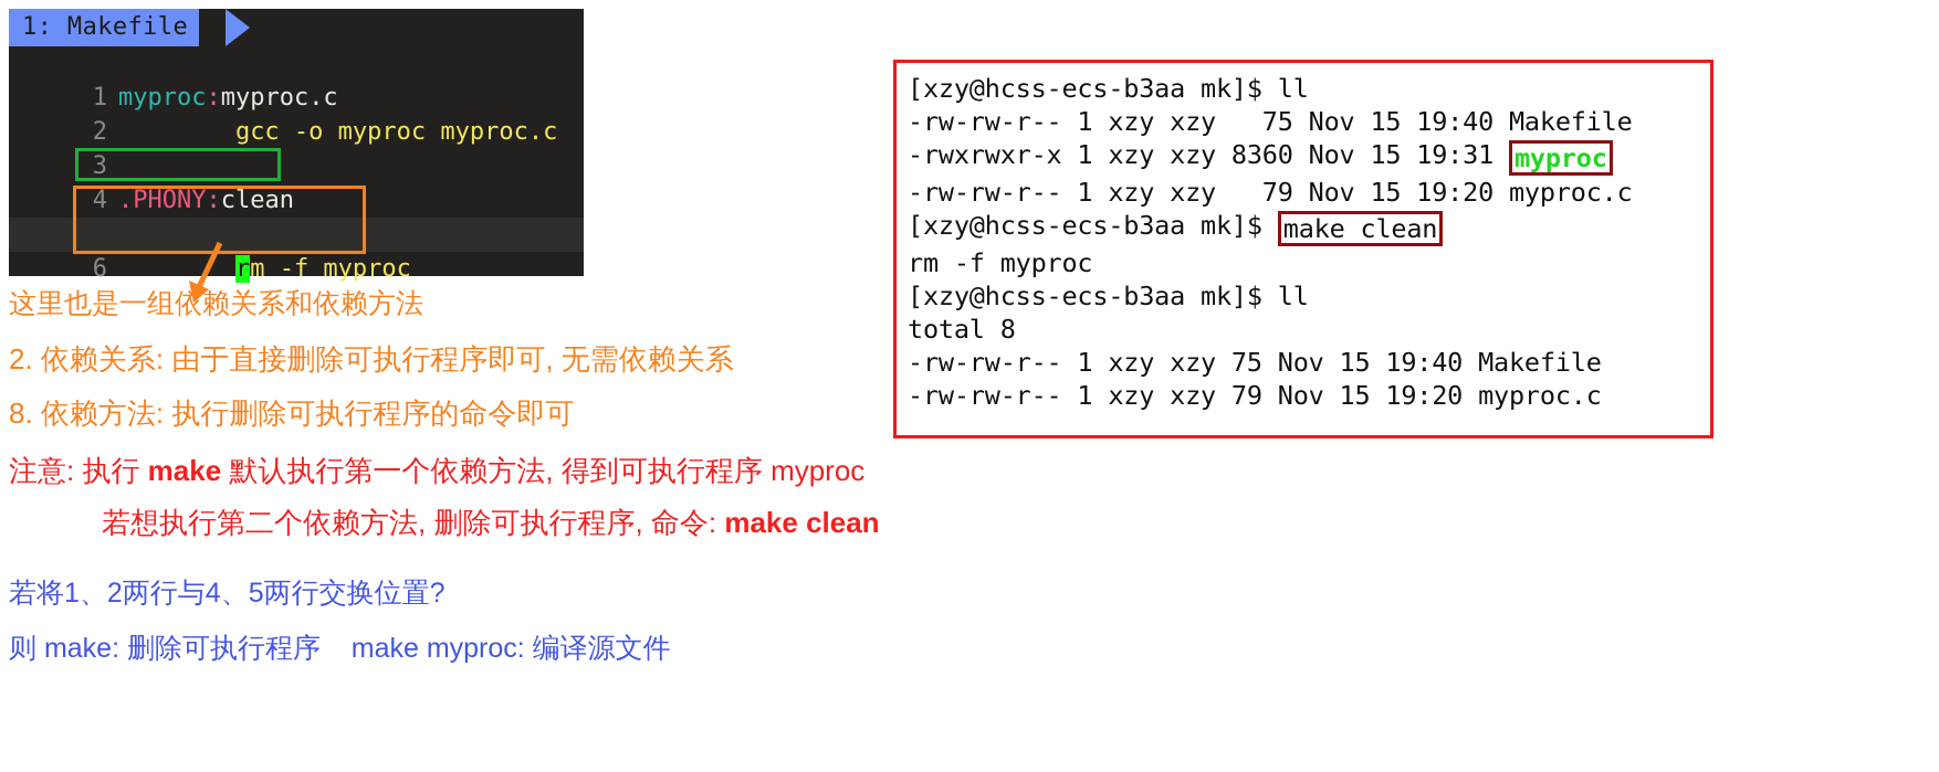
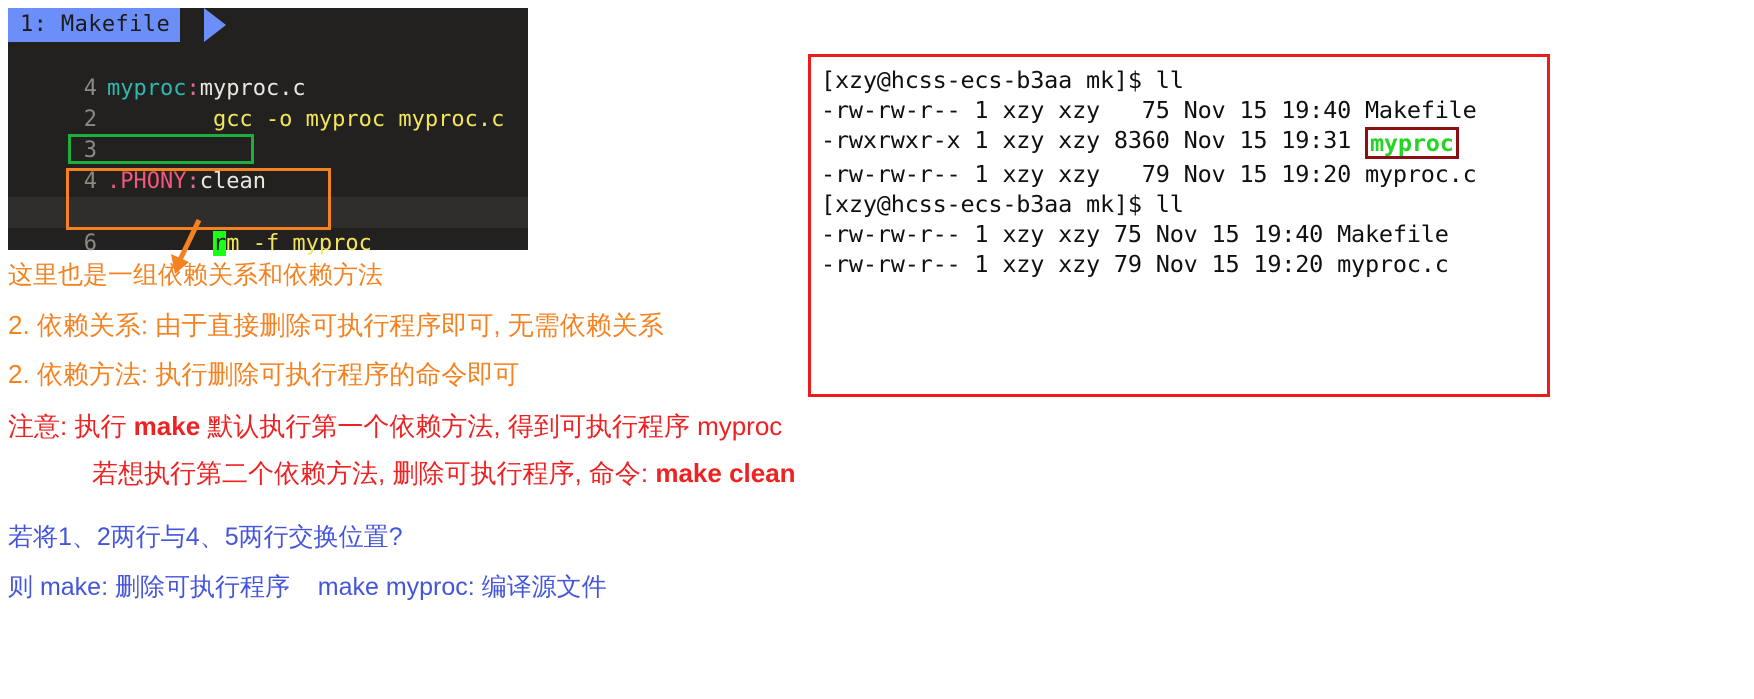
  1: Makefile
- 1 myproc:myproc.c
+ 4 myproc:myproc.c
  2 gcc -o myproc myproc.c
  3
  4 .PHONY:clean
  6 rm -f myproc
  [xzy@hcss-ecs-b3aa mk]$ ll
  -rw-rw-r-- 1 xzy xzy 75 Nov 15 19:40 Makefile
  -rwxrwxr-x 1 xzy xzy 8360 Nov 15 19:31 myproc
  -rw-rw-r-- 1 xzy xzy 79 Nov 15 19:20 myproc.c
- [xzy@hcss-ecs-b3aa mk]$ make clean
- rm -f myproc
  [xzy@hcss-ecs-b3aa mk]$ ll
- total 8
  -rw-rw-r-- 1 xzy xzy 75 Nov 15 19:40 Makefile
  -rw-rw-r-- 1 xzy xzy 79 Nov 15 19:20 myproc.c
  这里也是一组依赖关系和依赖方法
  2. 依赖关系: 由于直接删除可执行程序即可, 无需依赖关系
- 8. 依赖方法: 执行删除可执行程序的命令即可
+ 2. 依赖方法: 执行删除可执行程序的命令即可
  注意: 执行 make 默认执行第一个依赖方法, 得到可执行程序 myproc
  若想执行第二个依赖方法, 删除可执行程序, 命令: make clean
  若将1、2两行与4、5两行交换位置?
  则 make: 删除可执行程序 make myproc: 编译源文件
